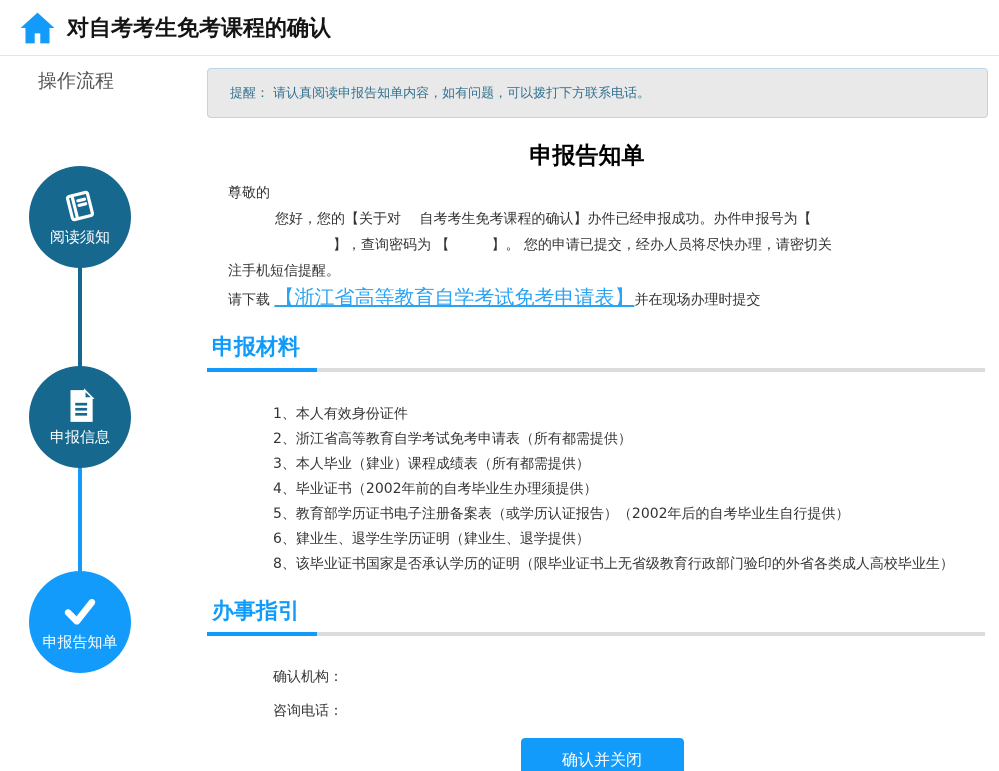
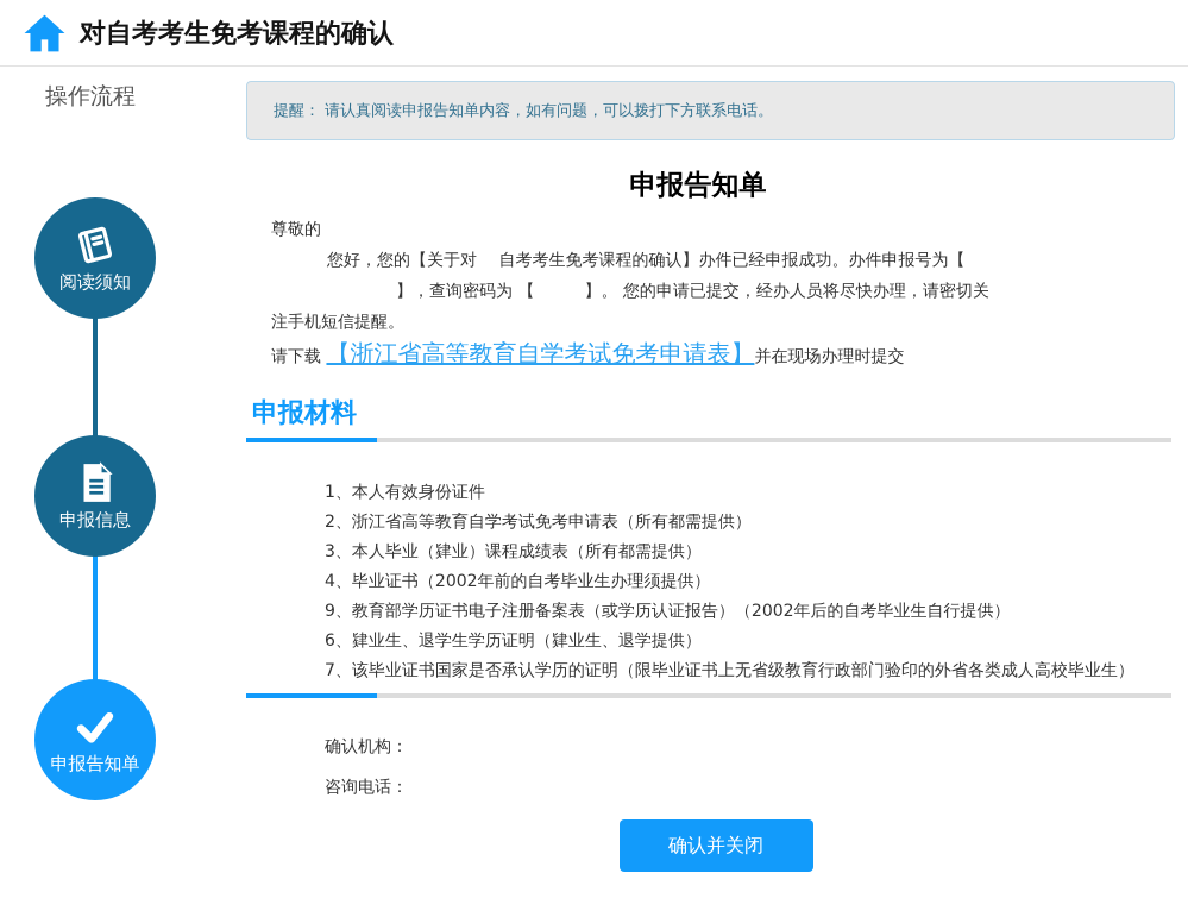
  对自考考生免考课程的确认
  操作流程
  阅读须知
  申报信息
  申报告知单
  提醒： 请认真阅读申报告知单内容，如有问题，可以拨打下方联系电话。
  申报告知单
  尊敬的
  您好，您的【关于对 自考考生免考课程的确认】办件已经申报成功。办件申报号为【
  】，查询密码为 【 】。 您的申请已提交，经办人员将尽快办理，请密切关
  注手机短信提醒。
  请下载 【浙江省高等教育自学考试免考申请表】并在现场办理时提交
  申报材料
  1、本人有效身份证件
  2、浙江省高等教育自学考试免考申请表（所有都需提供）
  3、本人毕业（肄业）课程成绩表（所有都需提供）
  4、毕业证书（2002年前的自考毕业生办理须提供）
- 5、教育部学历证书电子注册备案表（或学历认证报告）（2002年后的自考毕业生自行提供）
+ 9、教育部学历证书电子注册备案表（或学历认证报告）（2002年后的自考毕业生自行提供）
  6、肄业生、退学生学历证明（肄业生、退学提供）
- 8、该毕业证书国家是否承认学历的证明（限毕业证书上无省级教育行政部门验印的外省各类成人高校毕业生）
+ 7、该毕业证书国家是否承认学历的证明（限毕业证书上无省级教育行政部门验印的外省各类成人高校毕业生）
- 办事指引
  确认机构：
  咨询电话：
  确认并关闭
